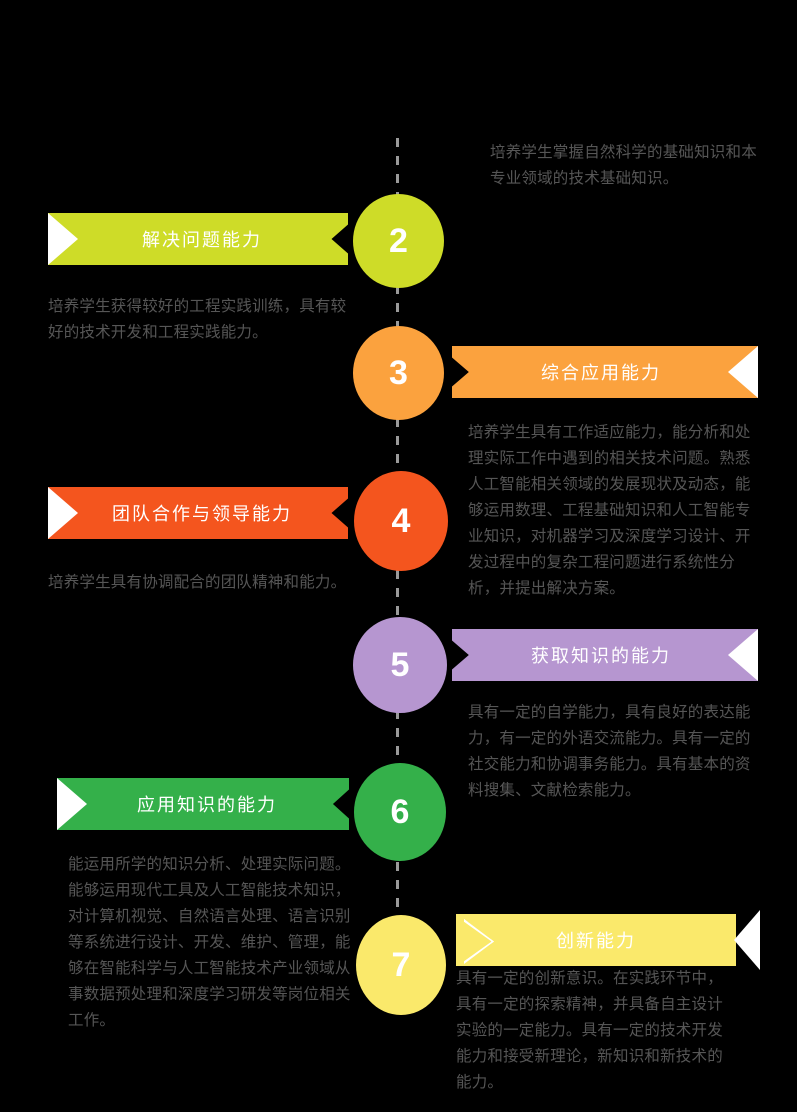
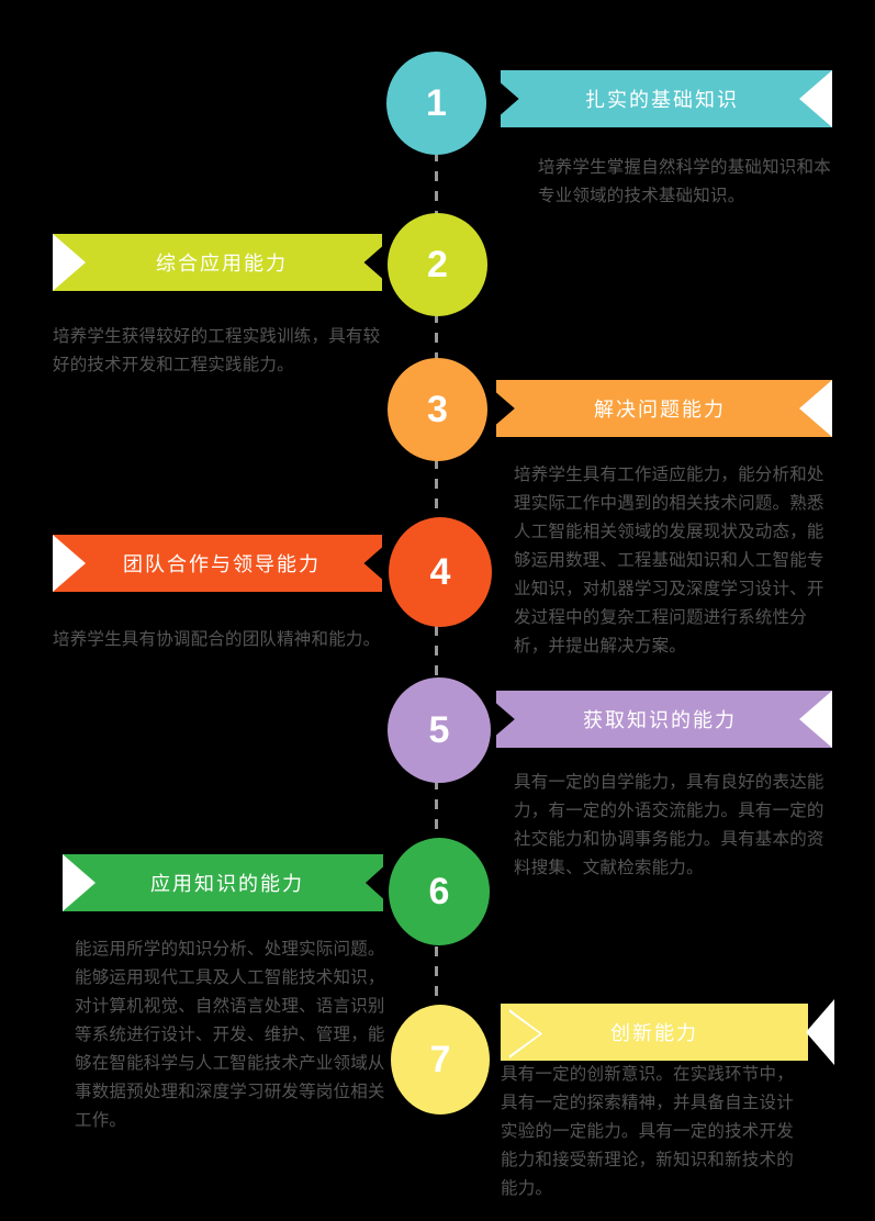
+ 扎实的基础知识
+ 1
  培养学生掌握自然科学的基础知识和本专业领域的技术基础知识。
- 解决问题能力
+ 综合应用能力
  2
  培养学生获得较好的工程实践训练，具有较好的技术开发和工程实践能力。
- 综合应用能力
+ 解决问题能力
  3
  培养学生具有工作适应能力，能分析和处理实际工作中遇到的相关技术问题。熟悉人工智能相关领域的发展现状及动态，能够运用数理、工程基础知识和人工智能专业知识，对机器学习及深度学习设计、开发过程中的复杂工程问题进行系统性分析，并提出解决方案。
  团队合作与领导能力
  4
  培养学生具有协调配合的团队精神和能力。
  获取知识的能力
  5
  具有一定的自学能力，具有良好的表达能力，有一定的外语交流能力。具有一定的社交能力和协调事务能力。具有基本的资料搜集、文献检索能力。
  应用知识的能力
  6
  能运用所学的知识分析、处理实际问题。能够运用现代工具及人工智能技术知识，对计算机视觉、自然语言处理、语言识别等系统进行设计、开发、维护、管理，能够在智能科学与人工智能技术产业领域从事数据预处理和深度学习研发等岗位相关工作。
  创新能力
  7
  具有一定的创新意识。在实践环节中，具有一定的探索精神，并具备自主设计实验的一定能力。具有一定的技术开发能力和接受新理论，新知识和新技术的能力。
